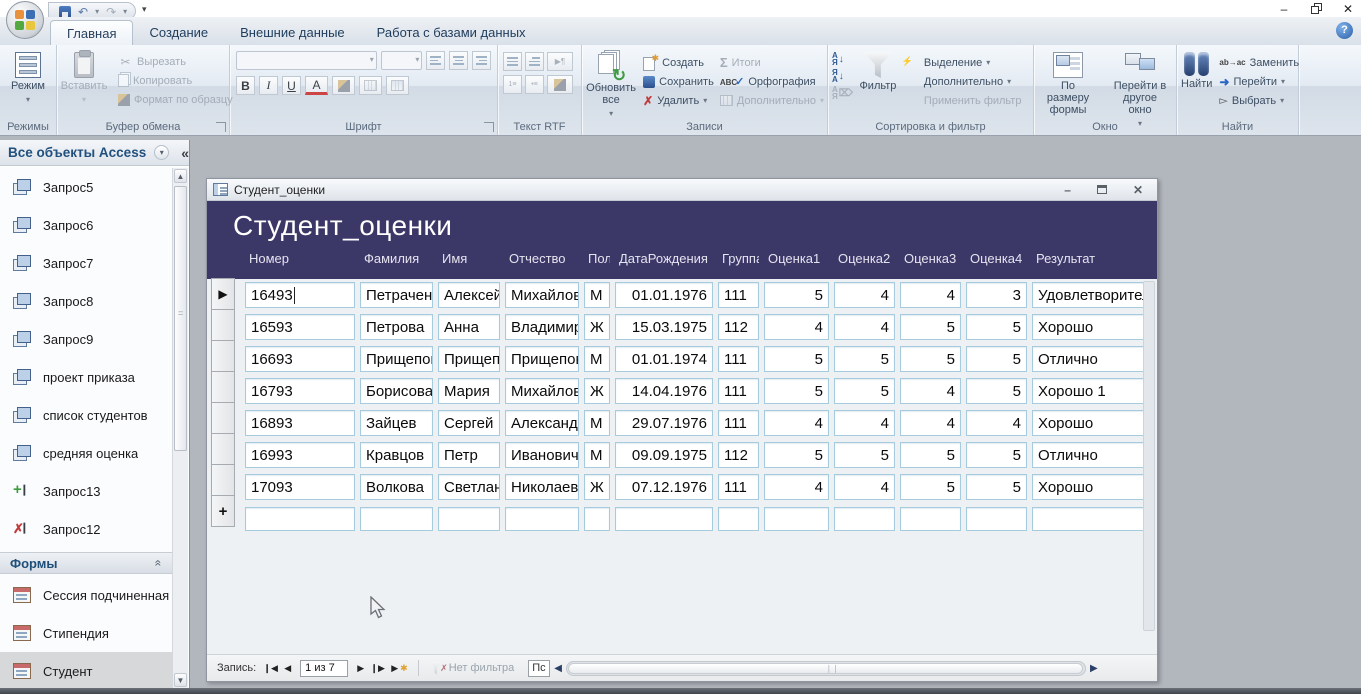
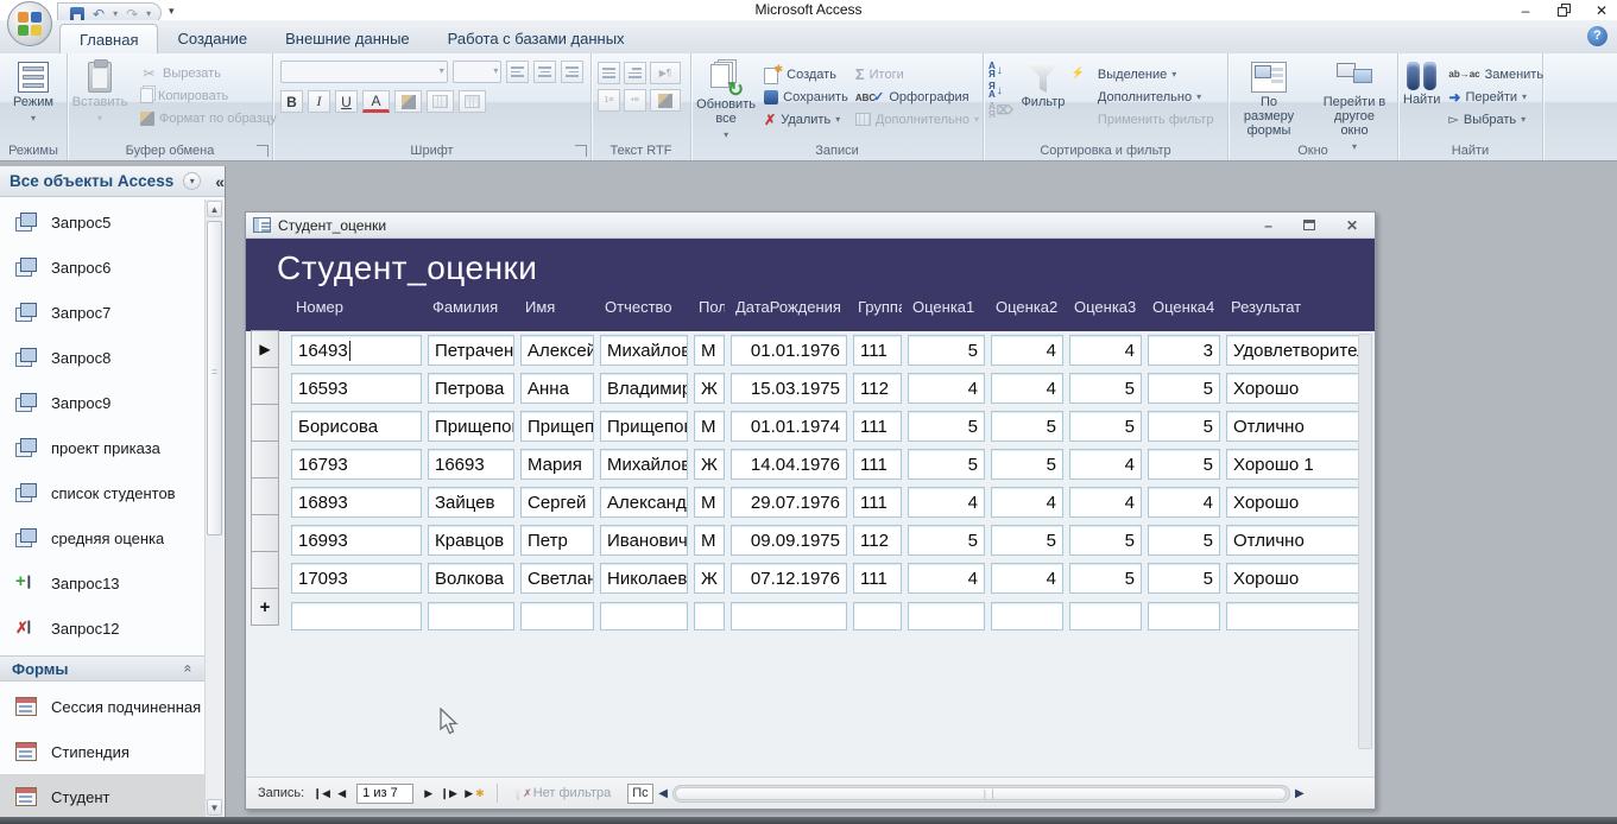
+ Microsoft Access
  –
  ✕
  ↶
  ▾
  ↷
  ▾
  ▾
  Главная
  Создание
  Внешние данные
  Работа с базами данных
  ?
  Режим
  ▾
  Режимы
  Вставить
  ▾
  ✂
  Вырезать
  Копировать
  Формат по образцу
  Буфер обмена
  B
  I
  U
  A
  Шрифт
  ▶¶
  Текст RTF
  ↻
  Обновить все
  ▾
  Создать
  Сохранить
  ✗
  Удалить
  ▾
  Σ
  Итоги
  ABC
  Орфография
  Дополнительно
  ▾
  Записи
  А
  Я
  ↓
  Я
  А
  ↓
  А
  Я
  ⌦
  Фильтр
  ⚡
  Выделение
  ▾
  Дополнительно
  ▾
  Применить фильтр
  Сортировка и фильтр
  По размеру формы
  Перейти в другое окно
  ▾
  Окно
  Найти
  ab→ac
  Заменить
  ➜
  Перейти
  ▾
  ▻
  Выбрать
  ▾
  Найти
  Все объекты Access
  ▾
  «
  Запрос5
  Запрос6
  Запрос7
  Запрос8
  Запрос9
  проект приказа
  список студентов
  средняя оценка
  Запрос13
  Запрос12
  Формы
  Сессия подчиненная
  Стипендия
  Студент
  ▲
  ▼
  Студент_оценки
  –
  ✕
  Студент_оценки
  Номер
  Фамилия
  Имя
  Отчество
  Пол
  ДатаРождения
  Групп
  Оценка1
  Оценка2
  Оценка3
  Оценка4
  Результат
  ▶
  +
  16493
  Петрачен
  Алексей
  Михайлов
  М
  01.01.1976
  111
  5
  4
  4
  3
  Удовлетворите
  16593
  Петрова
  Анна
  Владимир
  Ж
  15.03.1975
  112
  4
  4
  5
  5
  Хорошо
- 16693
+ Борисова
  Прищепо
  Прищеп
  Прищепо
  М
  01.01.1974
  111
  5
  5
  5
  5
  Отлично
  16793
- Борисова
+ 16693
  Мария
  Михайлов
  Ж
  14.04.1976
  111
  5
  5
  4
  5
  Хорошо 1
  16893
  Зайцев
  Сергей
  Александ
  М
  29.07.1976
  111
  4
  4
  4
  4
  Хорошо
  16993
  Кравцов
  Петр
  Иванович
  М
  09.09.1975
  112
  5
  5
  5
  5
  Отлично
  17093
  Волкова
  Светлан
  Николаев
  Ж
  07.12.1976
  111
  4
  4
  5
  5
  Хорошо
  Запись:
  ◀
  ◀
  1 из 7
  ▶
  ▶
  ▶
  ✱
  Нет фильтра
  Пс
  ◀
  ▶
